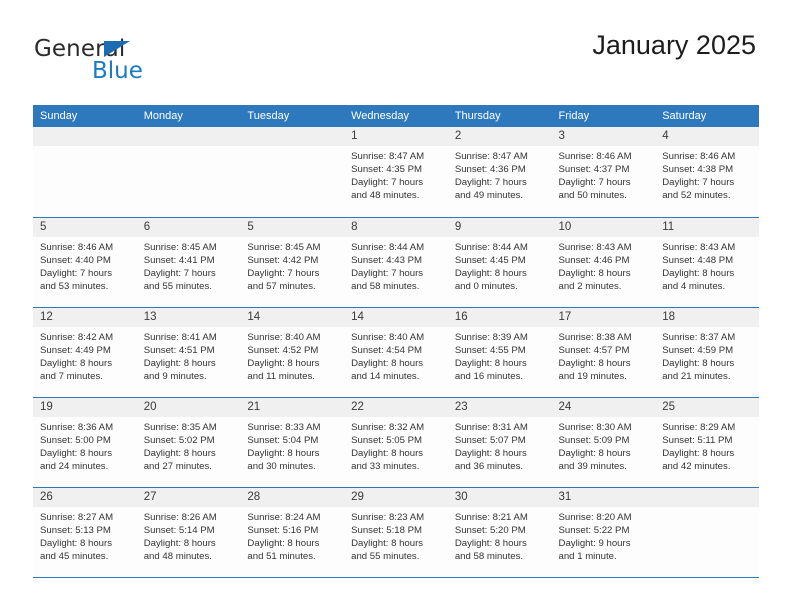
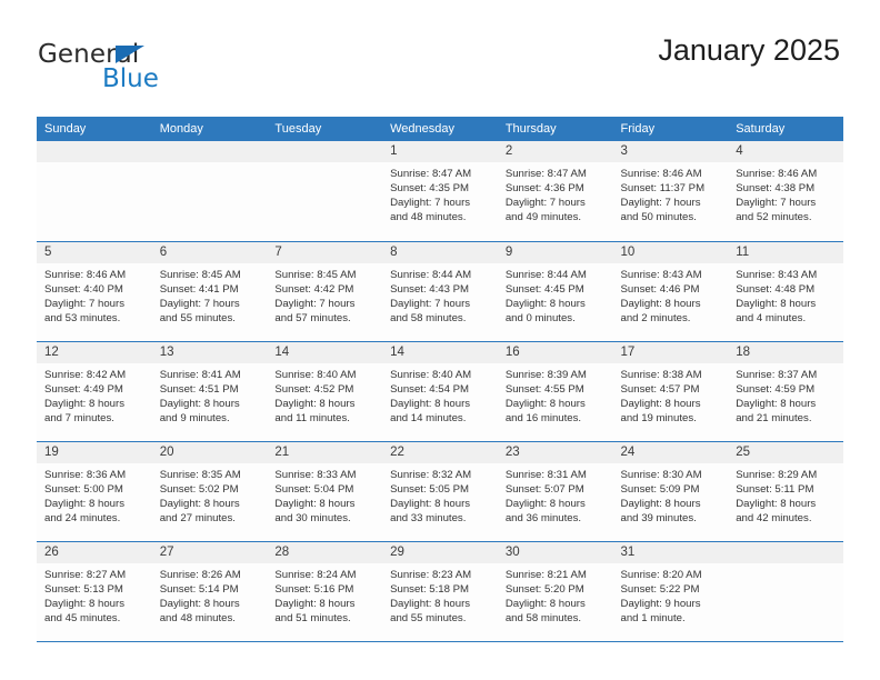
  General
  Blue
  January 2025
  Sunday	Monday	Tuesday	Wednesday	Thursday	Friday	Saturday
- 			1Sunrise: 8:47 AMSunset: 4:35 PMDaylight: 7 hoursand 48 minutes.	2Sunrise: 8:47 AMSunset: 4:36 PMDaylight: 7 hoursand 49 minutes.	3Sunrise: 8:46 AMSunset: 4:37 PMDaylight: 7 hoursand 50 minutes.	4Sunrise: 8:46 AMSunset: 4:38 PMDaylight: 7 hoursand 52 minutes.
+ 			1Sunrise: 8:47 AMSunset: 4:35 PMDaylight: 7 hoursand 48 minutes.	2Sunrise: 8:47 AMSunset: 4:36 PMDaylight: 7 hoursand 49 minutes.	3Sunrise: 8:46 AMSunset: 11:37 PMDaylight: 7 hoursand 50 minutes.	4Sunrise: 8:46 AMSunset: 4:38 PMDaylight: 7 hoursand 52 minutes.
- 5Sunrise: 8:46 AMSunset: 4:40 PMDaylight: 7 hoursand 53 minutes.	6Sunrise: 8:45 AMSunset: 4:41 PMDaylight: 7 hoursand 55 minutes.	5Sunrise: 8:45 AMSunset: 4:42 PMDaylight: 7 hoursand 57 minutes.	8Sunrise: 8:44 AMSunset: 4:43 PMDaylight: 7 hoursand 58 minutes.	9Sunrise: 8:44 AMSunset: 4:45 PMDaylight: 8 hoursand 0 minutes.	10Sunrise: 8:43 AMSunset: 4:46 PMDaylight: 8 hoursand 2 minutes.	11Sunrise: 8:43 AMSunset: 4:48 PMDaylight: 8 hoursand 4 minutes.
+ 5Sunrise: 8:46 AMSunset: 4:40 PMDaylight: 7 hoursand 53 minutes.	6Sunrise: 8:45 AMSunset: 4:41 PMDaylight: 7 hoursand 55 minutes.	7Sunrise: 8:45 AMSunset: 4:42 PMDaylight: 7 hoursand 57 minutes.	8Sunrise: 8:44 AMSunset: 4:43 PMDaylight: 7 hoursand 58 minutes.	9Sunrise: 8:44 AMSunset: 4:45 PMDaylight: 8 hoursand 0 minutes.	10Sunrise: 8:43 AMSunset: 4:46 PMDaylight: 8 hoursand 2 minutes.	11Sunrise: 8:43 AMSunset: 4:48 PMDaylight: 8 hoursand 4 minutes.
  12Sunrise: 8:42 AMSunset: 4:49 PMDaylight: 8 hoursand 7 minutes.	13Sunrise: 8:41 AMSunset: 4:51 PMDaylight: 8 hoursand 9 minutes.	14Sunrise: 8:40 AMSunset: 4:52 PMDaylight: 8 hoursand 11 minutes.	14Sunrise: 8:40 AMSunset: 4:54 PMDaylight: 8 hoursand 14 minutes.	16Sunrise: 8:39 AMSunset: 4:55 PMDaylight: 8 hoursand 16 minutes.	17Sunrise: 8:38 AMSunset: 4:57 PMDaylight: 8 hoursand 19 minutes.	18Sunrise: 8:37 AMSunset: 4:59 PMDaylight: 8 hoursand 21 minutes.
  19Sunrise: 8:36 AMSunset: 5:00 PMDaylight: 8 hoursand 24 minutes.	20Sunrise: 8:35 AMSunset: 5:02 PMDaylight: 8 hoursand 27 minutes.	21Sunrise: 8:33 AMSunset: 5:04 PMDaylight: 8 hoursand 30 minutes.	22Sunrise: 8:32 AMSunset: 5:05 PMDaylight: 8 hoursand 33 minutes.	23Sunrise: 8:31 AMSunset: 5:07 PMDaylight: 8 hoursand 36 minutes.	24Sunrise: 8:30 AMSunset: 5:09 PMDaylight: 8 hoursand 39 minutes.	25Sunrise: 8:29 AMSunset: 5:11 PMDaylight: 8 hoursand 42 minutes.
  26Sunrise: 8:27 AMSunset: 5:13 PMDaylight: 8 hoursand 45 minutes.	27Sunrise: 8:26 AMSunset: 5:14 PMDaylight: 8 hoursand 48 minutes.	28Sunrise: 8:24 AMSunset: 5:16 PMDaylight: 8 hoursand 51 minutes.	29Sunrise: 8:23 AMSunset: 5:18 PMDaylight: 8 hoursand 55 minutes.	30Sunrise: 8:21 AMSunset: 5:20 PMDaylight: 8 hoursand 58 minutes.	31Sunrise: 8:20 AMSunset: 5:22 PMDaylight: 9 hoursand 1 minute.
